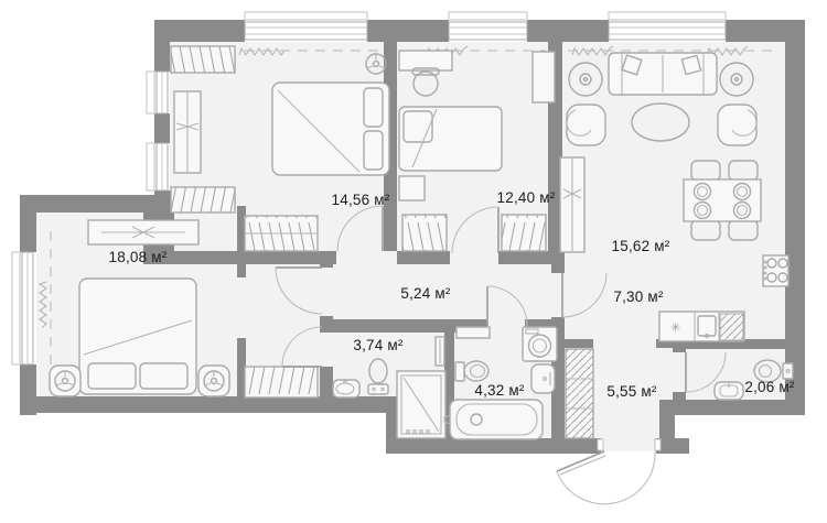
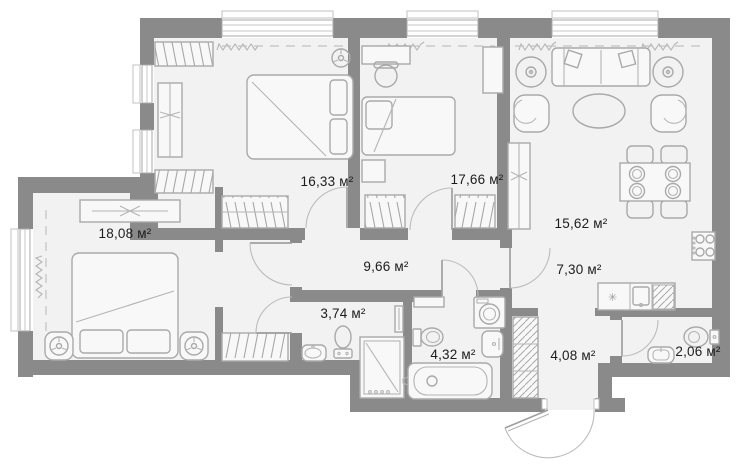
  ✳
  18,08 м²
- 14,56 м²
+ 16,33 м²
- 12,40 м²
+ 17,66 м²
  15,62 м²
- 5,24 м²
+ 9,66 м²
  7,30 м²
  3,74 м²
  4,32 м²
- 5,55 м²
+ 4,08 м²
  2,06 м²
